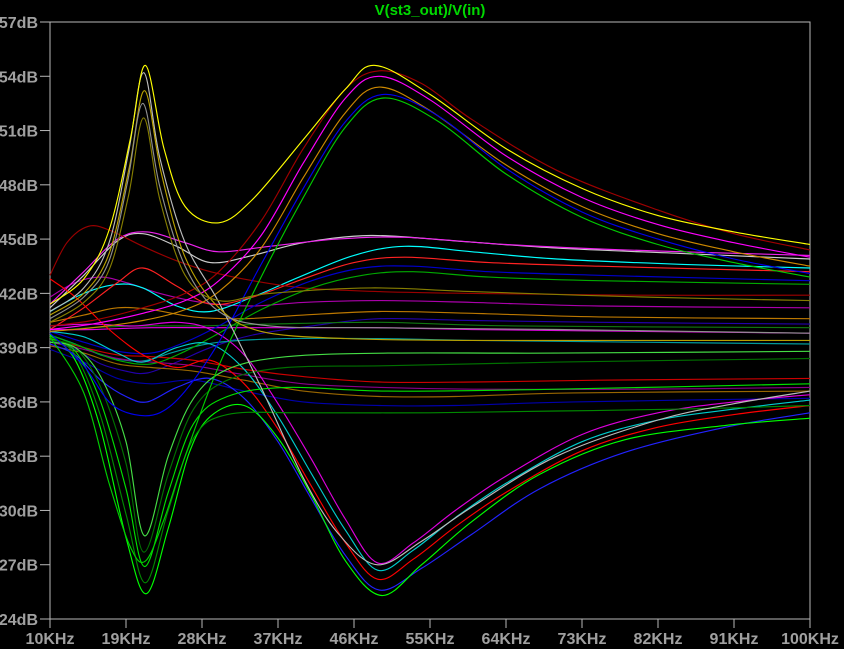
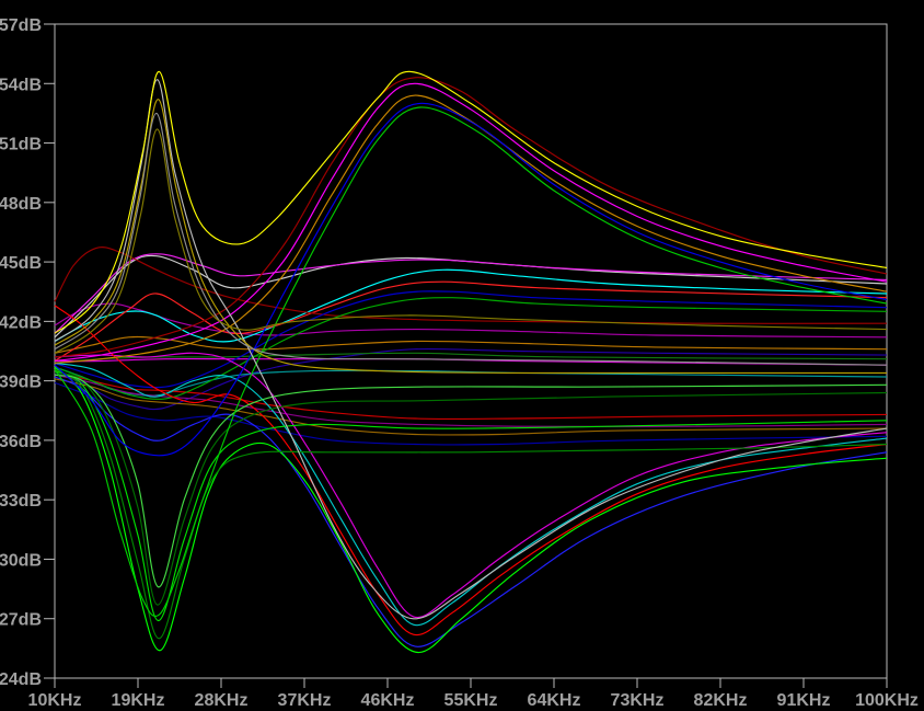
- V(st3_out)/V(in)
  57dB
  54dB
  51dB
  48dB
  45dB
  42dB
  39dB
  36dB
  33dB
  30dB
  27dB
  24dB
  10KHz
  19KHz
  28KHz
  37KHz
  46KHz
  55KHz
  64KHz
  73KHz
  82KHz
  91KHz
  100KHz
